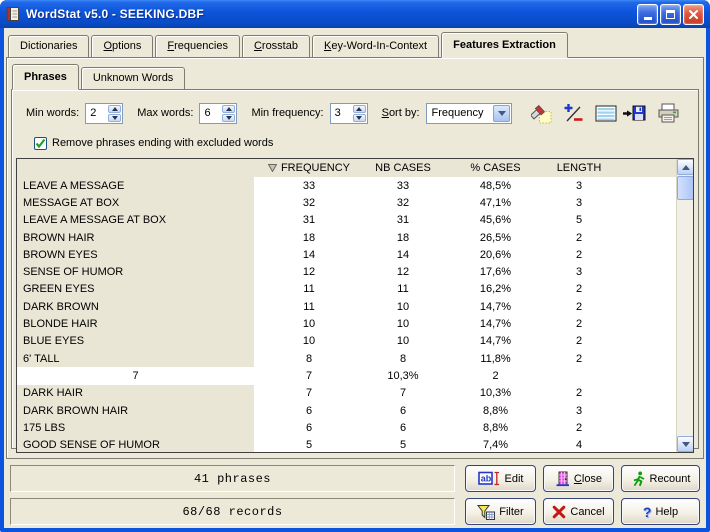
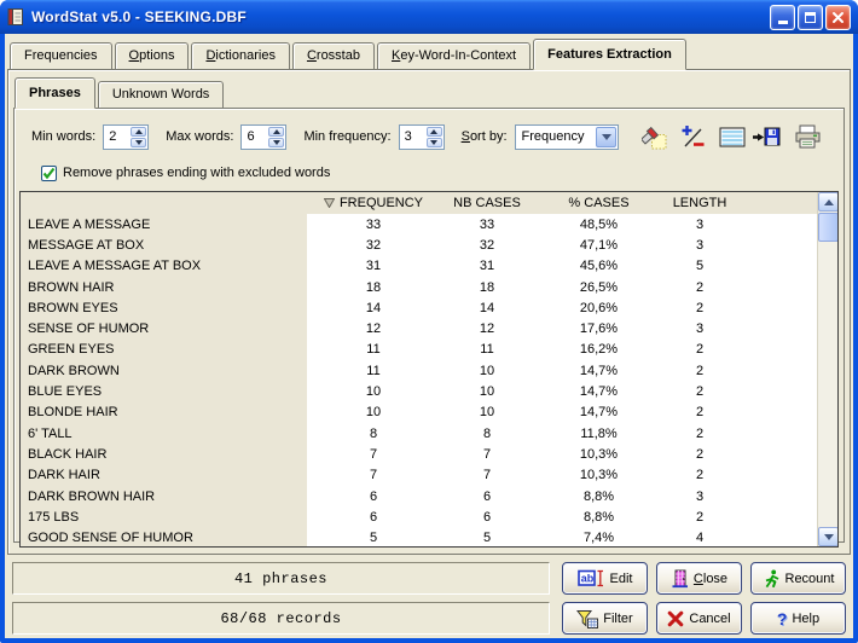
  WordStat v5.0 - SEEKING.DBF
- Dictionaries
+ Frequencies
  Options
- Frequencies
+ Dictionaries
  Crosstab
  Key-Word-In-Context
  Features Extraction
  Phrases
  Unknown Words
  Min words:
  2
  Max words:
  6
  Min frequency:
  3
  Sort by:
  Frequency
  Remove phrases ending with excluded words
  FREQUENCY
  NB CASES
  % CASES
  LENGTH
  LEAVE A MESSAGE
  33
  33
  48,5%
  3
  MESSAGE AT BOX
  32
  32
  47,1%
  3
  LEAVE A MESSAGE AT BOX
  31
  31
  45,6%
  5
  BROWN HAIR
  18
  18
  26,5%
  2
  BROWN EYES
  14
  14
  20,6%
  2
  SENSE OF HUMOR
  12
  12
  17,6%
  3
  GREEN EYES
  11
  11
  16,2%
  2
  DARK BROWN
  11
  10
  14,7%
  2
- BLONDE HAIR
+ BLUE EYES
  10
  10
  14,7%
  2
- BLUE EYES
+ BLONDE HAIR
  10
  10
  14,7%
  2
  6' TALL
  8
  8
  11,8%
  2
+ BLACK HAIR
  7
  7
  10,3%
  2
  DARK HAIR
  7
  7
  10,3%
  2
  DARK BROWN HAIR
  6
  6
  8,8%
  3
  175 LBS
  6
  6
  8,8%
  2
  GOOD SENSE OF HUMOR
  5
  5
  7,4%
  4
  41 phrases
  68/68 records
  ab
  Edit
  Close
  Recount
  Filter
  Cancel
  ?
  Help
